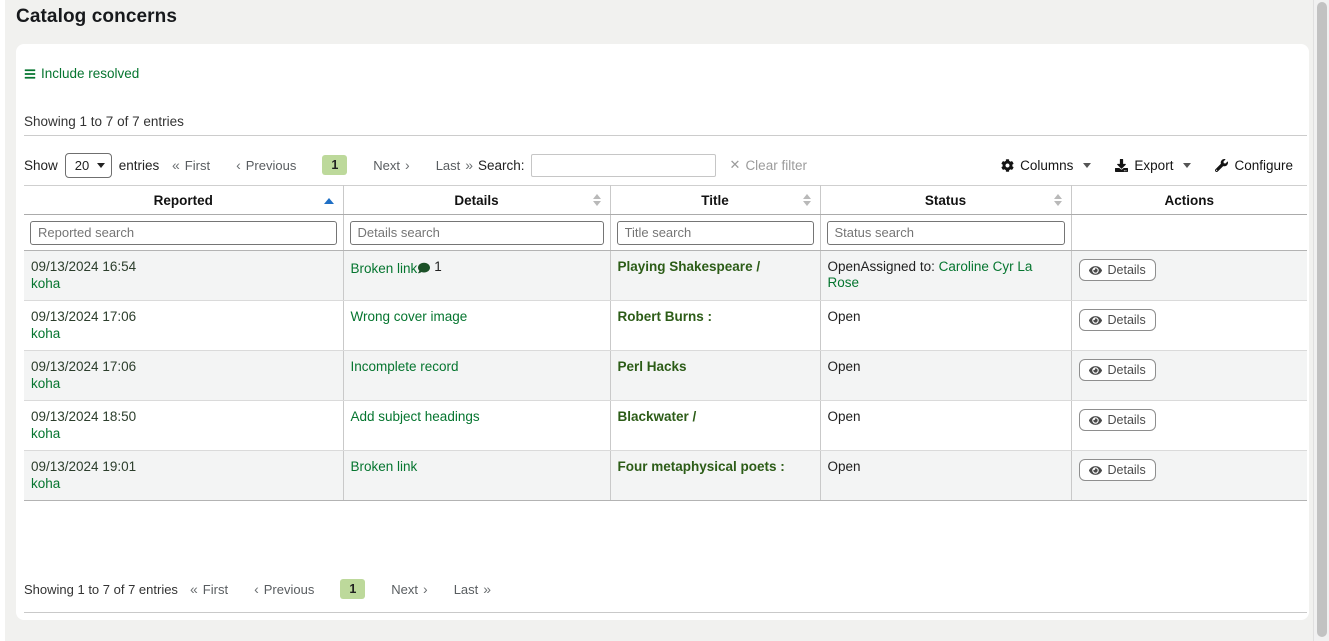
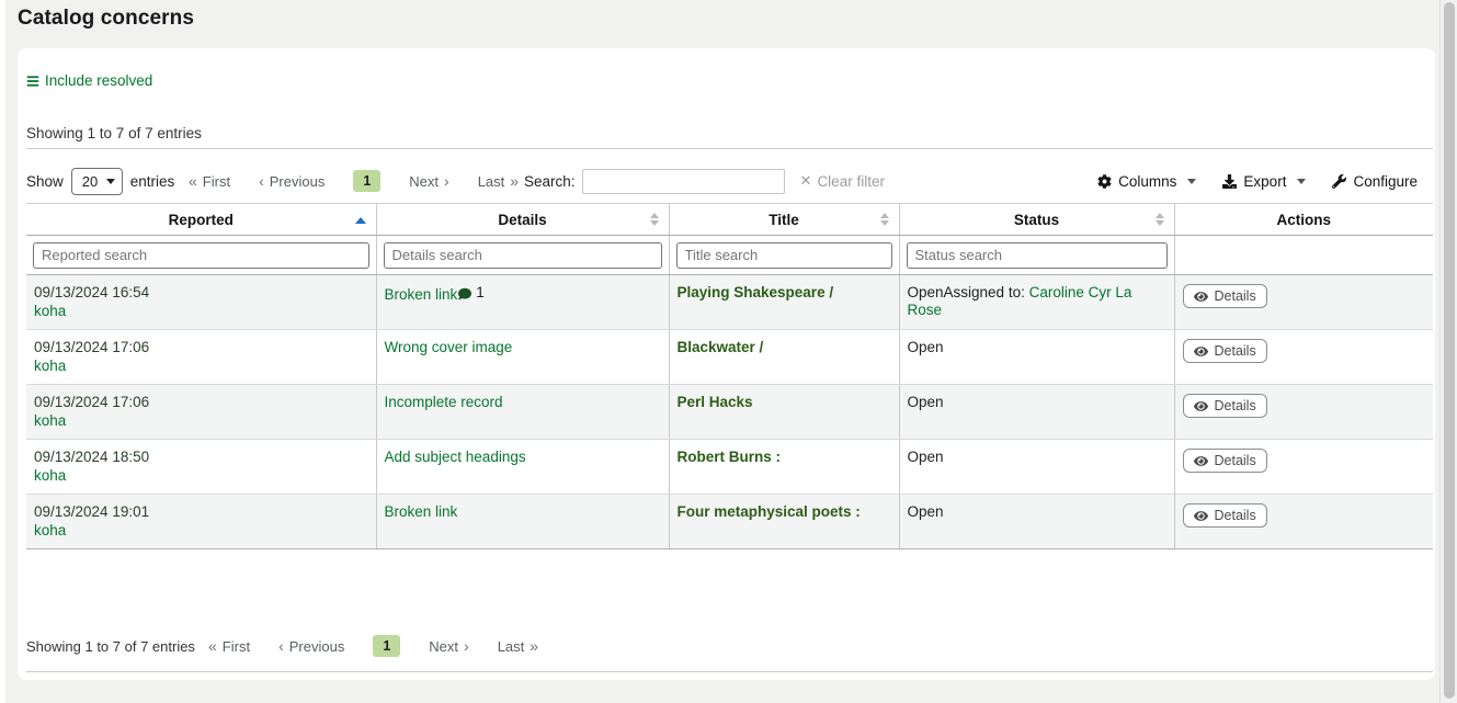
  Catalog concerns
  Include resolved
  Showing 1 to 7 of 7 entries
  Show
  20
  entries
  «
  First
  ‹
  Previous
  1
  Next
  ›
  Last
  »
  Search:
  ✕
  Clear filter
  Columns
  Export
  Configure
  Reported	Details	Title	Status	Actions
  Reported search	Details search	Title search	Status search
  09/13/2024 16:54koha	Broken link 1	Playing Shakespeare /	OpenAssigned to: Caroline Cyr La Rose	Details
- 09/13/2024 17:06koha	Wrong cover image	Robert Burns :	Open	Details
+ 09/13/2024 17:06koha	Wrong cover image	Blackwater /	Open	Details
  09/13/2024 17:06koha	Incomplete record	Perl Hacks	Open	Details
- 09/13/2024 18:50koha	Add subject headings	Blackwater /	Open	Details
+ 09/13/2024 18:50koha	Add subject headings	Robert Burns :	Open	Details
  09/13/2024 19:01koha	Broken link	Four metaphysical poets :	Open	Details
  Showing 1 to 7 of 7 entries
  «
  First
  ‹
  Previous
  1
  Next
  ›
  Last
  »
